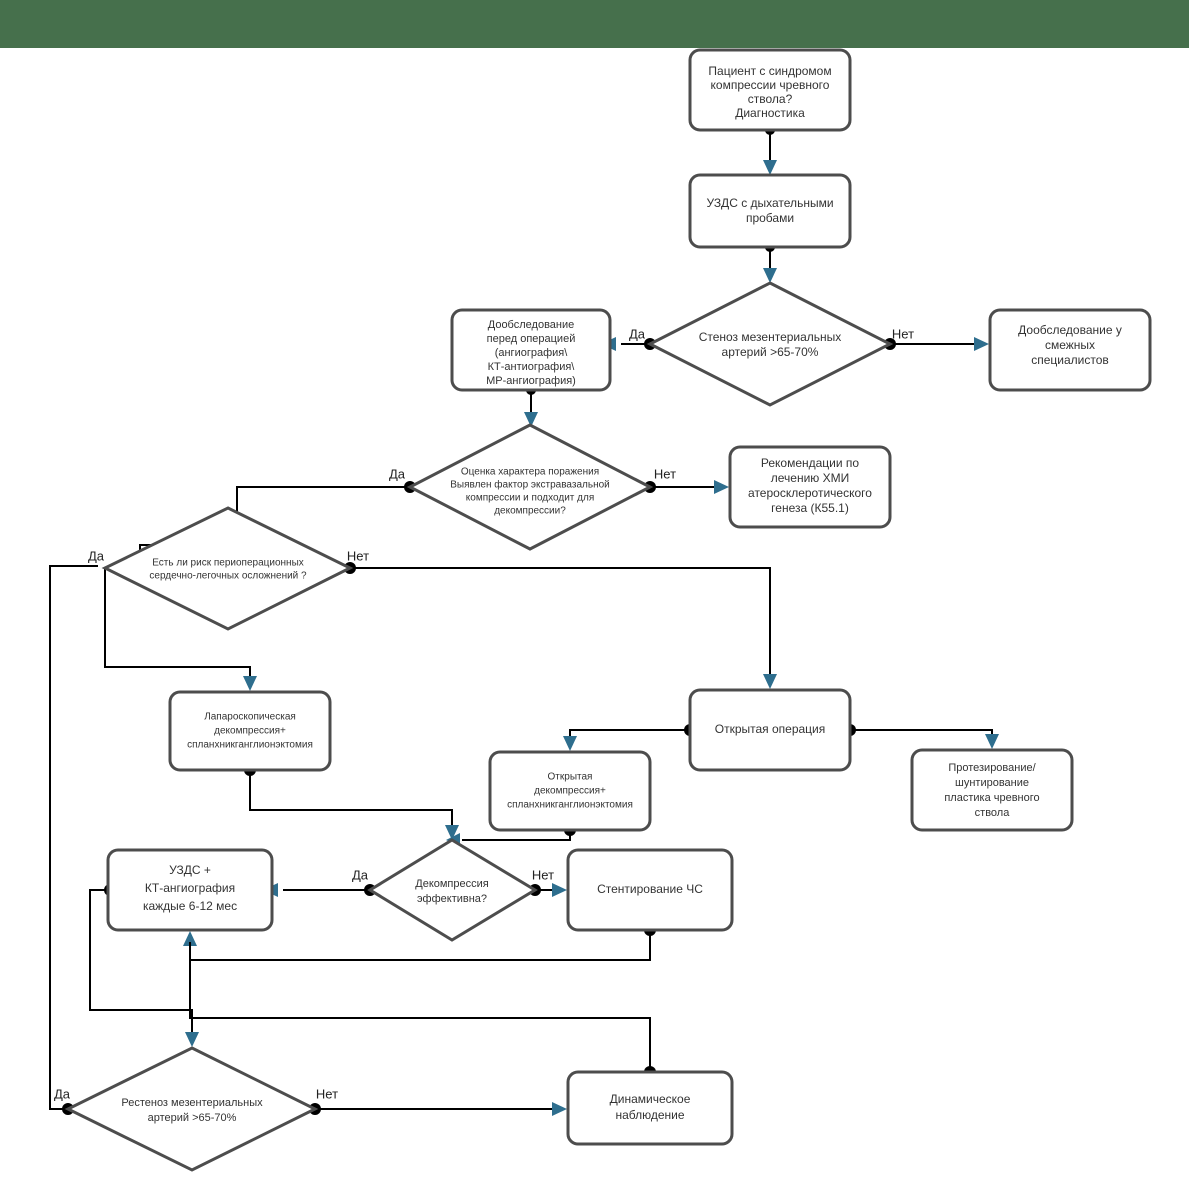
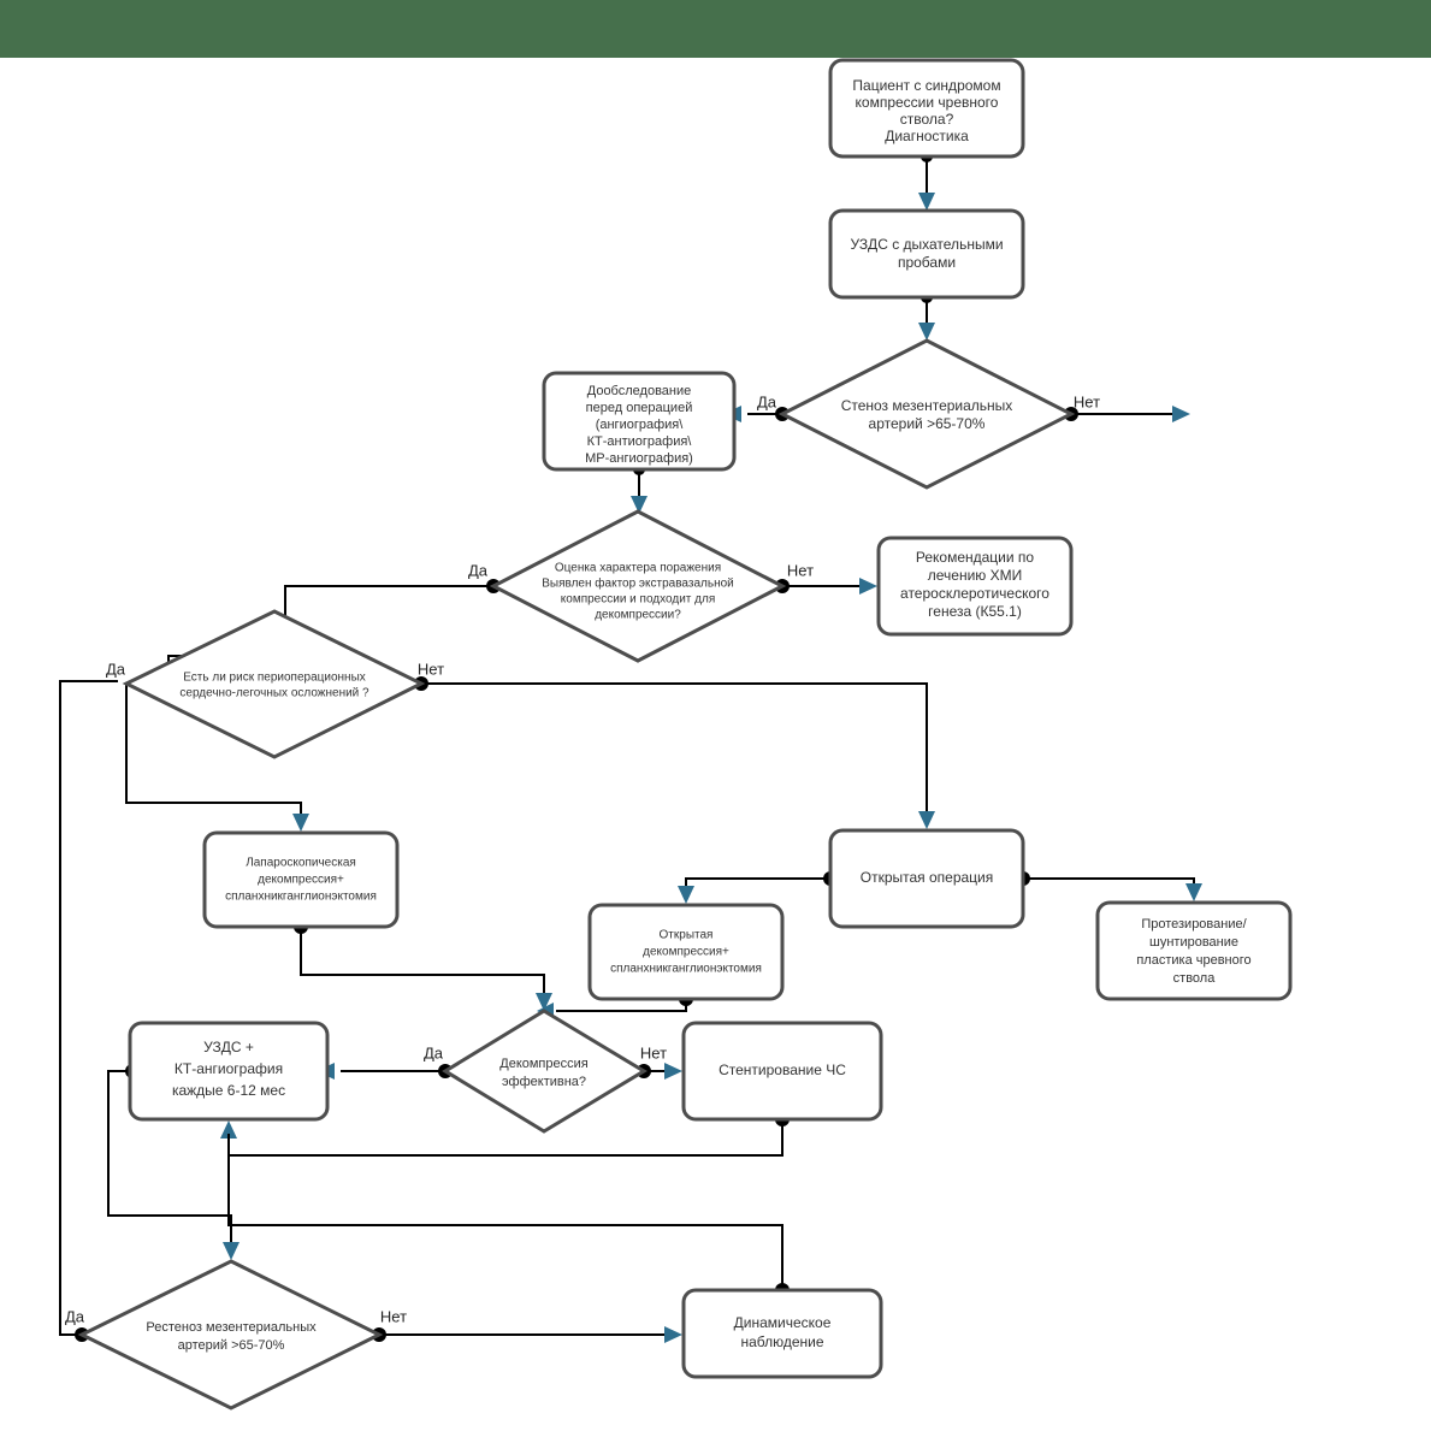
  Пациент с синдромом
  компрессии чревного
  ствола?
  Диагностика
  УЗДС с дыхательными
  пробами
  Стеноз мезентериальных
  артерий >65-70%
  Дообследование
  перед операцией
  (ангиография\
  КТ-антиография\
  МР-ангиография)
- Дообследование у
- смежных
- специалистов
  Оценка характера поражения
  Выявлен фактор экстравазальной
  компрессии и подходит для
  декомпрессии?
  Рекомендации по
  лечению ХМИ
  атеросклеротического
  генеза (К55.1)
  Есть ли риск периоперационных
  сердечно-легочных осложнений ?
  Лапароскопическая
  декомпрессия+
  спланхникганглионэктомия
  Открытая операция
  Протезирование/
  шунтирование
  пластика чревного
  ствола
  Открытая
  декомпрессия+
  спланхникганглионэктомия
  Декомпрессия
  эффективна?
  УЗДС +
  КТ-ангиография
  каждые 6-12 мес
  Стентирование ЧС
  Рестеноз мезентериальных
  артерий >65-70%
  Динамическое
  наблюдение
  Да
  Нет
  Да
  Нет
  Да
  Нет
  Да
  Нет
  Да
  Нет
